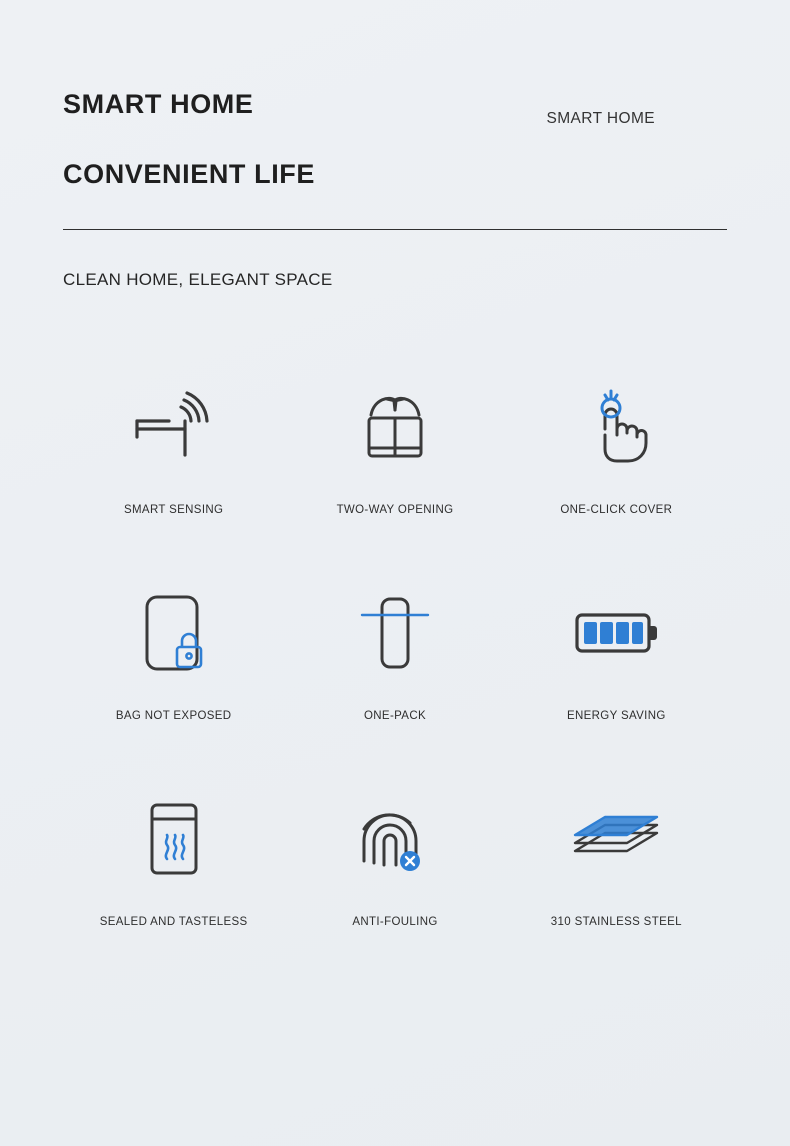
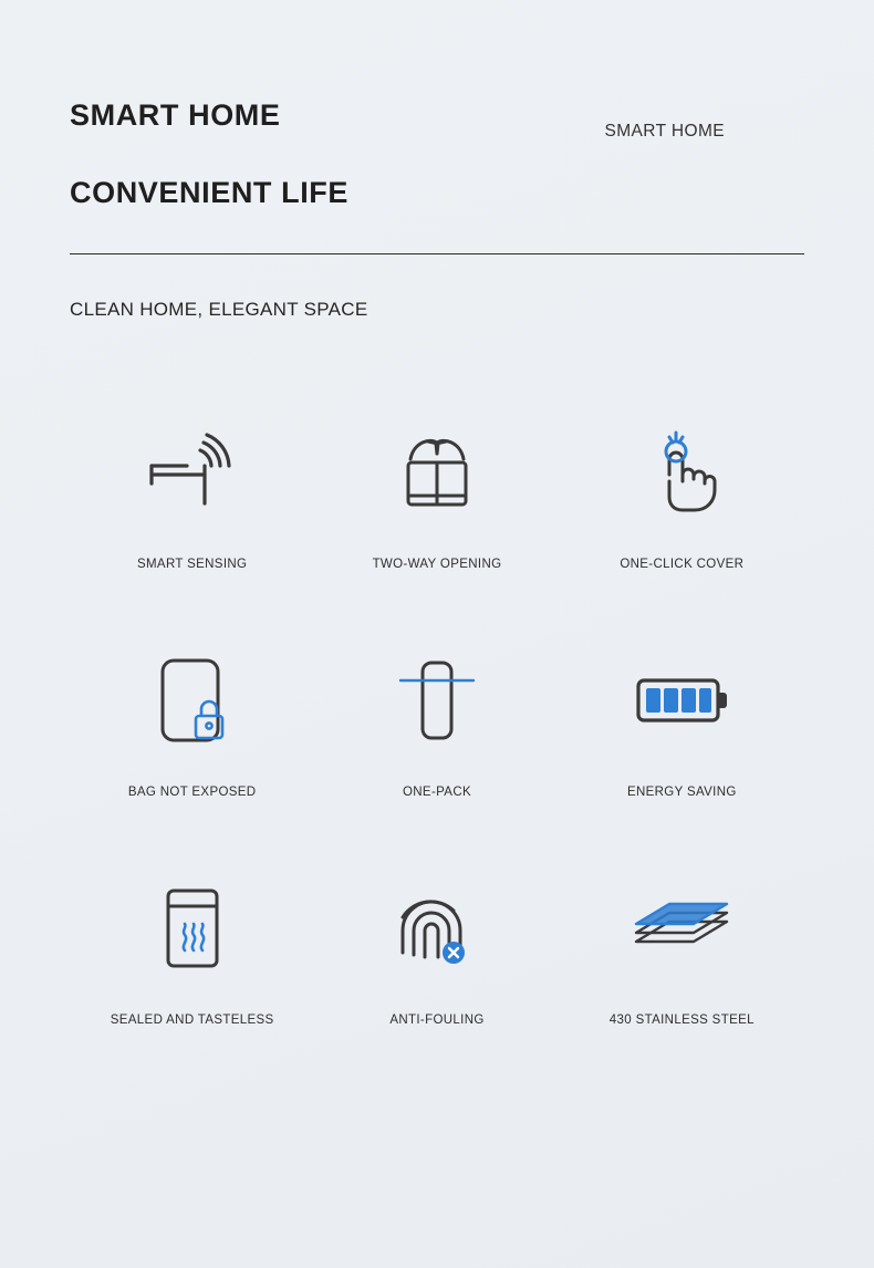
  SMART HOME
  CONVENIENT LIFE
  SMART HOME
  CLEAN HOME, ELEGANT SPACE
  SMART SENSING
  TWO-WAY OPENING
  ONE-CLICK COVER
  BAG NOT EXPOSED
  ONE-PACK
  ENERGY SAVING
  SEALED AND TASTELESS
  ANTI-FOULING
- 310 STAINLESS STEEL
+ 430 STAINLESS STEEL
